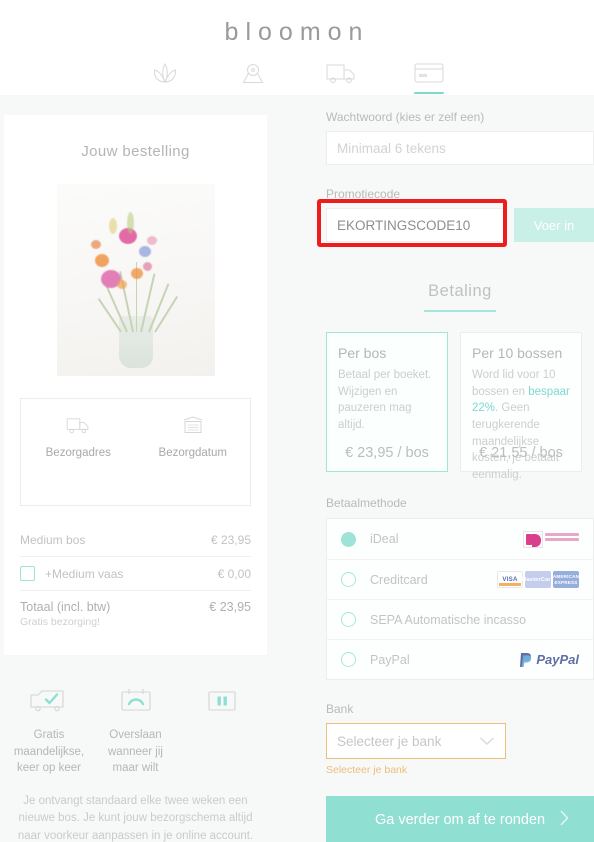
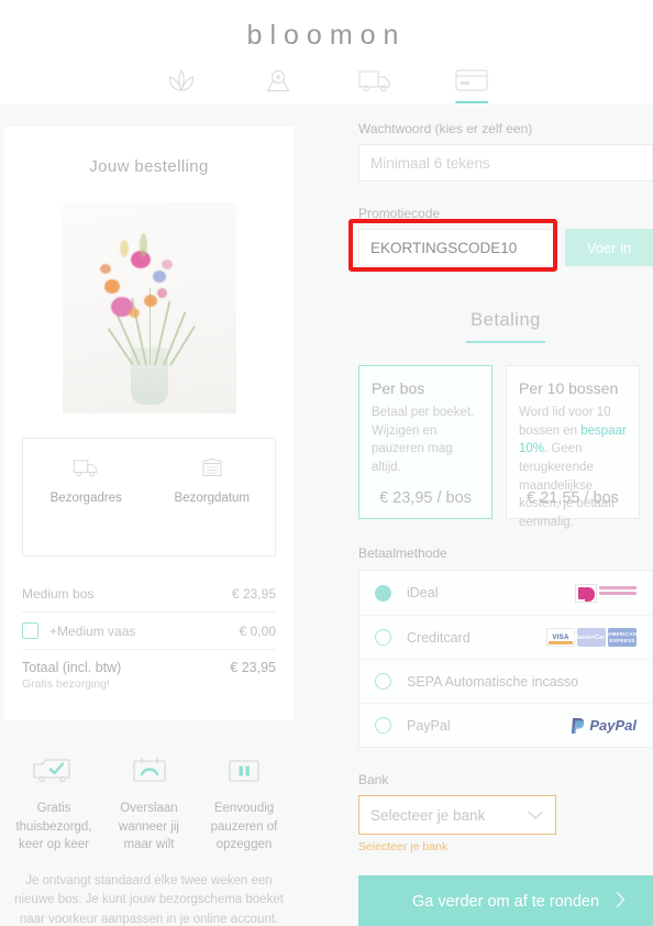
  bloomon
  Jouw bestelling
  Bezorgadres
  Bezorgdatum
  Medium bos
  € 23,95
  +Medium vaas
  € 0,00
  Totaal (incl. btw)
  Gratis bezorging!
  € 23,95
- Gratis maandelijkse, keer op keer
+ Gratis thuisbezorgd, keer op keer
  Overslaan wanneer jij maar wilt
+ Eenvoudig pauzeren of opzeggen
- Je ontvangt standaard elke twee weken een nieuwe bos. Je kunt jouw bezorgschema altijd naar voorkeur aanpassen in je online account.
+ Je ontvangt standaard elke twee weken een nieuwe bos. Je kunt jouw bezorgschema boeket naar voorkeur aanpassen in je online account.
  Wachtwoord (kies er zelf een)
  Minimaal 6 tekens
  Promotiecode
  EKORTINGSCODE10
  Voer in
  Betaling
  Per bos
  Betaal per boeket. Wijzigen en pauzeren mag altijd.
  € 23,95 / bos
  Per 10 bossen
- Word lid voor 10 bossen en bespaar 22%. Geen terugkerende maandelijkse kosten, je betaalt eenmalig.
+ Word lid voor 10 bossen en bespaar 10%. Geen terugkerende maandelijkse kosten, je betaalt eenmalig.
  € 21,55 / bos
  Betaalmethode
  iDeal
  Creditcard
  SEPA Automatische incasso
  PayPal
  PayPal
  Bank
  Selecteer je bank
  Selecteer je bank
  Ga verder om af te ronden
